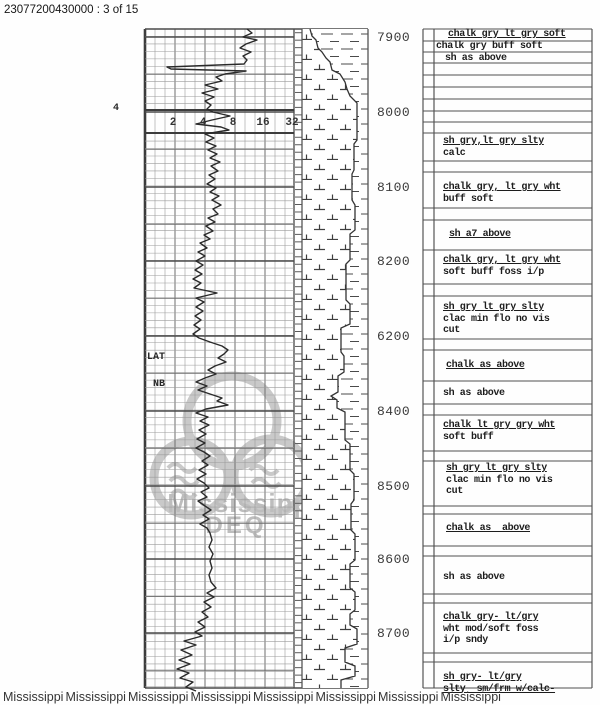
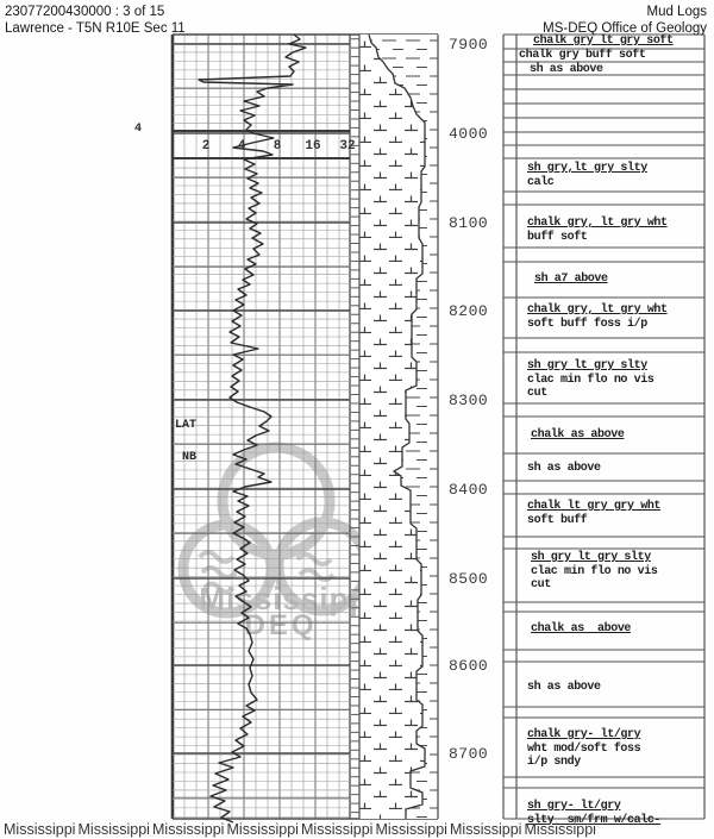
  23077200430000 : 3 of 15
+ Lawrence - T5N R10E Sec 11
+ Mud Logs
+ MS-DEQ Office of Geology
  7900
- 8000
+ 4000
  8100
  8200
- 6200
+ 8300
  8400
  8500
  8600
  8700
  2
  4
  8
  16
  32
  4
  LAT
  NB
  chalk gry lt gry soft
  chalk gry buff soft
  sh as above
  sh gry,lt gry slty
  calc
  chalk gry, lt gry wht
  buff soft
  sh a7 above
  chalk gry, lt gry wht
  soft buff foss i/p
  sh gry lt gry slty
  clac min flo no vis
  cut
  chalk as above
  sh as above
  chalk lt gry gry wht
  soft buff
  sh gry lt gry slty
  clac min flo no vis
  cut
  chalk as above
  sh as above
  chalk gry- lt/gry
  wht mod/soft foss
  i/p sndy
  sh gry- lt/gry
  slty sm/frm w/calc-
  Mississippi
  Mississippi
  Mississippi
  Mississippi
  Mississippi
  Mississippi
  Mississippi
  Mississippi
